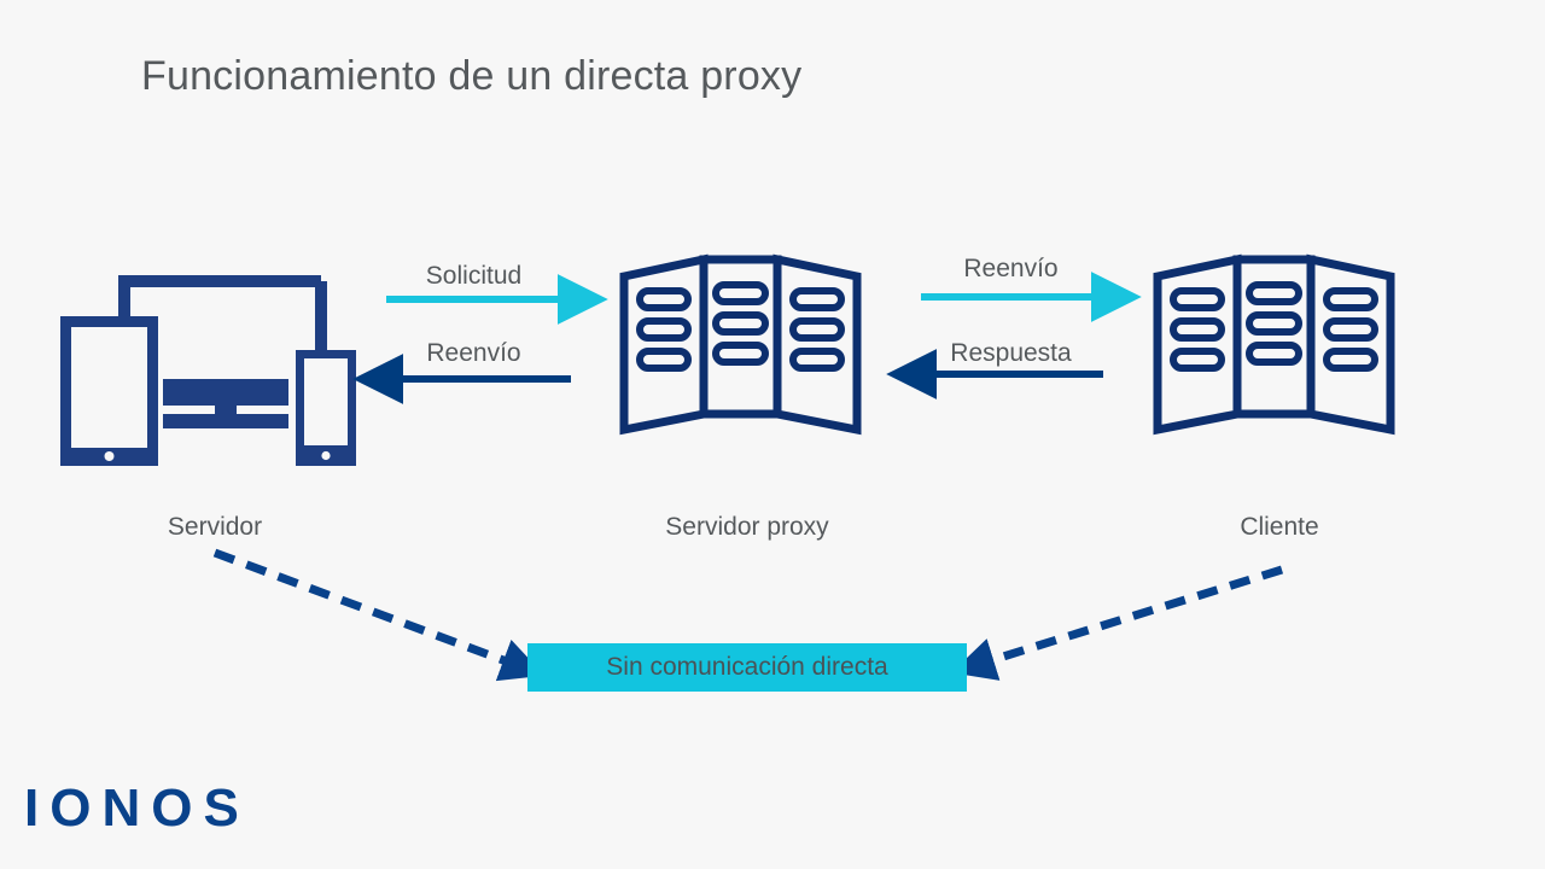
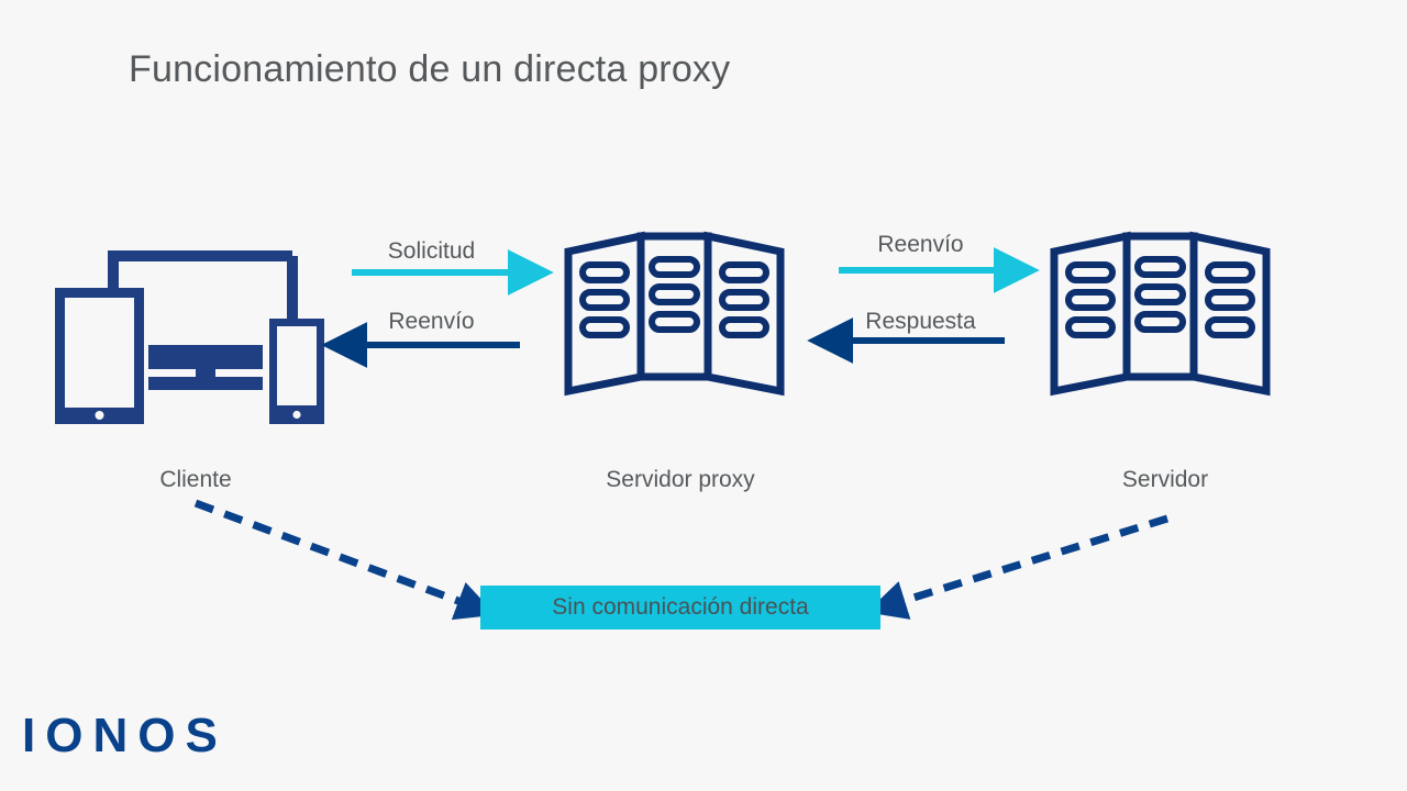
  Funcionamiento de un directa proxy
  Solicitud
  Reenvío
  Reenvío
  Respuesta
- Servidor
+ Cliente
  Servidor proxy
- Cliente
+ Servidor
  Sin comunicación directa
  IONOS
